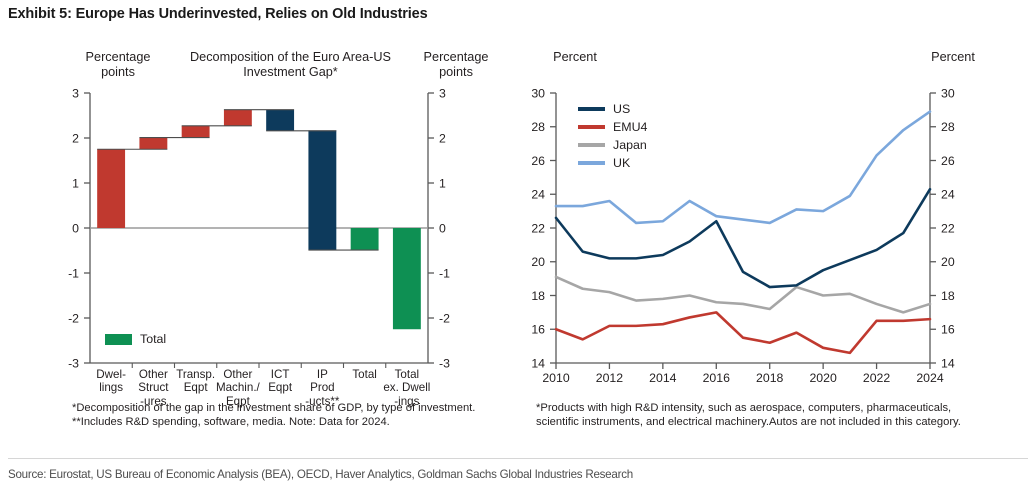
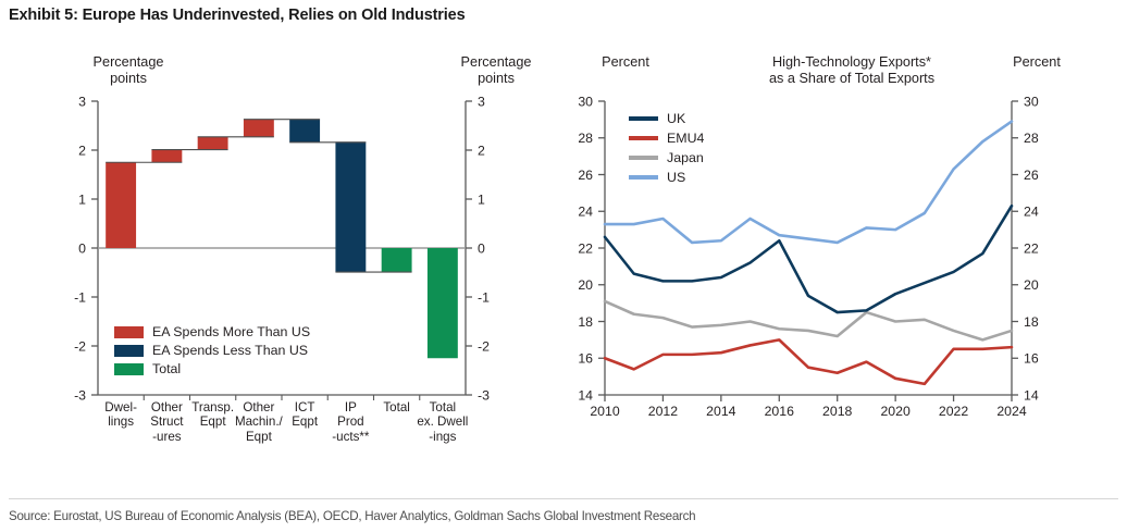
  Exhibit 5: Europe Has Underinvested, Relies on Old Industries
  Percentage
  points
- Decomposition of the Euro Area-US
- Investment Gap*
  Percentage
  points
  -3
  -3
  -2
  -2
  -1
  -1
  0
  0
  1
  1
  2
  2
  3
  3
- *Decomposition of the gap in the investment share of GDP, by type of investment.
- **Includes R&D spending, software, media. Note: Data for 2024.
  Dwel-
  lings
  Other
  Struct
  -ures
  Transp.
  Eqpt
  Other
  Machin./
  Eqpt
  ICT
  Eqpt
  IP
  Prod
  -ucts**
  Total
  Total
  ex. Dwell
  -ings
+ EA Spends More Than US
+ EA Spends Less Than US
  Total
  Percent
+ High-Technology Exports*
+ as a Share of Total Exports
  Percent
  14
  14
  16
  16
  18
  18
  20
  20
  22
  22
  24
  24
  26
  26
  28
  28
  30
  30
- *Products with high R&D intensity, such as aerospace, computers, pharmaceuticals,
- scientific instruments, and electrical machinery.Autos are not included in this category.
  2010
  2012
  2014
  2016
  2018
  2020
  2022
  2024
- US
+ UK
  EMU4
  Japan
- UK
+ US
- Source: Eurostat, US Bureau of Economic Analysis (BEA), OECD, Haver Analytics, Goldman Sachs Global Industries Research
+ Source: Eurostat, US Bureau of Economic Analysis (BEA), OECD, Haver Analytics, Goldman Sachs Global Investment Research
